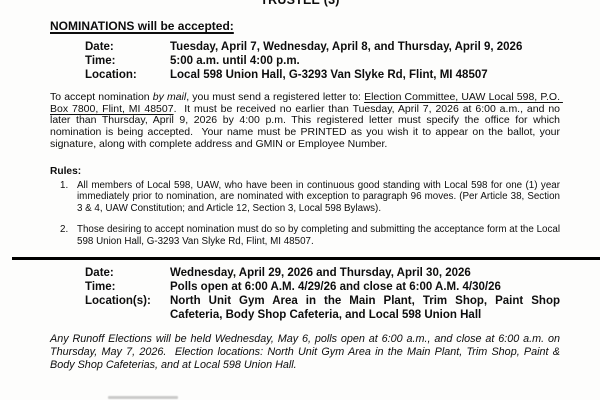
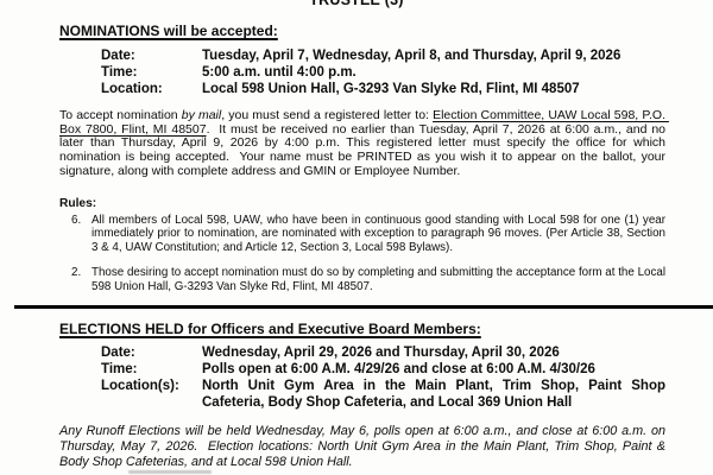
  TRUSTEE (3)
  NOMINATIONS will be accepted:
  Date:
  Tuesday, April 7, Wednesday, April 8, and Thursday, April 9, 2026
  Time:
  5:00 a.m. until 4:00 p.m.
  Location:
  Local 598 Union Hall, G-3293 Van Slyke Rd, Flint, MI 48507
  To accept nomination by mail, you must send a registered letter to: Election Committee, UAW Local 598, P.O. Box 7800, Flint, MI 48507. It must be received no earlier than Tuesday, April 7, 2026 at 6:00 a.m., and no later than Thursday, April 9, 2026 by 4:00 p.m. This registered letter must specify the office for which nomination is being accepted. Your name must be PRINTED as you wish it to appear on the ballot, your signature, along with complete address and GMIN or Employee Number.
  Rules:
- 1.
+ 6.
  All members of Local 598, UAW, who have been in continuous good standing with Local 598 for one (1) year immediately prior to nomination, are nominated with exception to paragraph 96 moves. (Per Article 38, Section 3 & 4, UAW Constitution; and Article 12, Section 3, Local 598 Bylaws).
  2.
  Those desiring to accept nomination must do so by completing and submitting the acceptance form at the Local 598 Union Hall, G-3293 Van Slyke Rd, Flint, MI 48507.
+ ELECTIONS HELD for Officers and Executive Board Members:
  Date:
  Wednesday, April 29, 2026 and Thursday, April 30, 2026
  Time:
  Polls open at 6:00 A.M. 4/29/26 and close at 6:00 A.M. 4/30/26
  Location(s):
- North Unit Gym Area in the Main Plant, Trim Shop, Paint Shop Cafeteria, Body Shop Cafeteria, and Local 598 Union Hall
+ North Unit Gym Area in the Main Plant, Trim Shop, Paint Shop Cafeteria, Body Shop Cafeteria, and Local 369 Union Hall
  Any Runoff Elections will be held Wednesday, May 6, polls open at 6:00 a.m., and close at 6:00 a.m. on Thursday, May 7, 2026. Election locations: North Unit Gym Area in the Main Plant, Trim Shop, Paint & Body Shop Cafeterias, and at Local 598 Union Hall.
